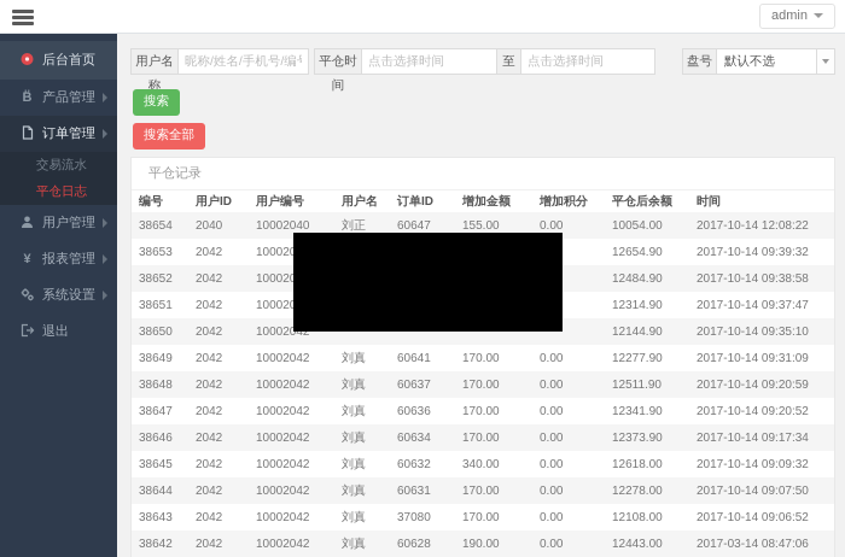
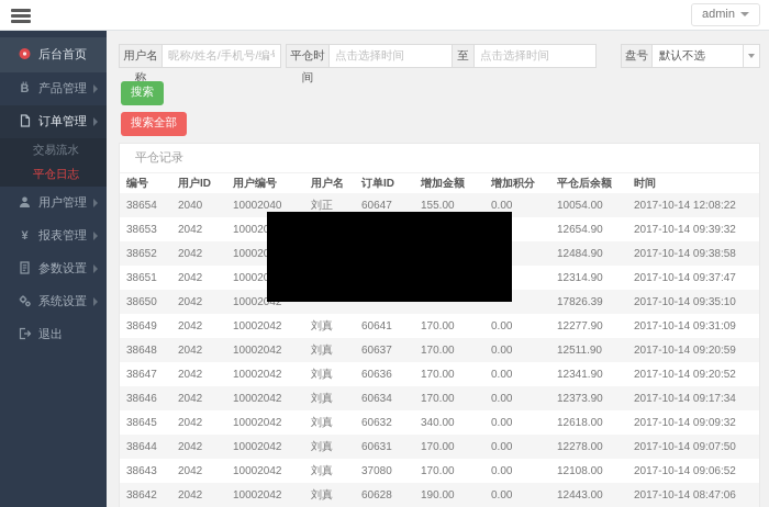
  admin
  后台首页
  B
  产品管理
  订单管理
  交易流水
  平仓日志
  用户管理
  ¥
  报表管理
+ 参数设置
  系统设置
  退出
  用户名称
  昵称/姓名/手机号/编
  平仓时间
  点击选择时间
  至
  点击选择时间
  盘号
  默认不选
  搜索
  搜索全部
  平仓记录
  编号	用户ID	用户编号	用户名	订单ID	增加金额	增加积分	平仓后余额	时间
  38654	2040	10002040	刘正	60647	155.00	0.00	10054.00	2017-10-14 12:08:22
  38653	2042	10002					12654.90	2017-10-14 09:39:32
  38652	2042	10002					12484.90	2017-10-14 09:38:58
  38651	2042	10002					12314.90	2017-10-14 09:37:47
- 38650	2042	10002042					12144.90	2017-10-14 09:35:10
+ 38650	2042	10002042					17826.39	2017-10-14 09:35:10
  38649	2042	10002042	刘真	60641	170.00	0.00	12277.90	2017-10-14 09:31:09
  38648	2042	10002042	刘真	60637	170.00	0.00	12511.90	2017-10-14 09:20:59
  38647	2042	10002042	刘真	60636	170.00	0.00	12341.90	2017-10-14 09:20:52
  38646	2042	10002042	刘真	60634	170.00	0.00	12373.90	2017-10-14 09:17:34
  38645	2042	10002042	刘真	60632	340.00	0.00	12618.00	2017-10-14 09:09:32
  38644	2042	10002042	刘真	60631	170.00	0.00	12278.00	2017-10-14 09:07:50
  38643	2042	10002042	刘真	37080	170.00	0.00	12108.00	2017-10-14 09:06:52
- 38642	2042	10002042	刘真	60628	190.00	0.00	12443.00	2017-03-14 08:47:06
+ 38642	2042	10002042	刘真	60628	190.00	0.00	12443.00	2017-10-14 08:47:06
